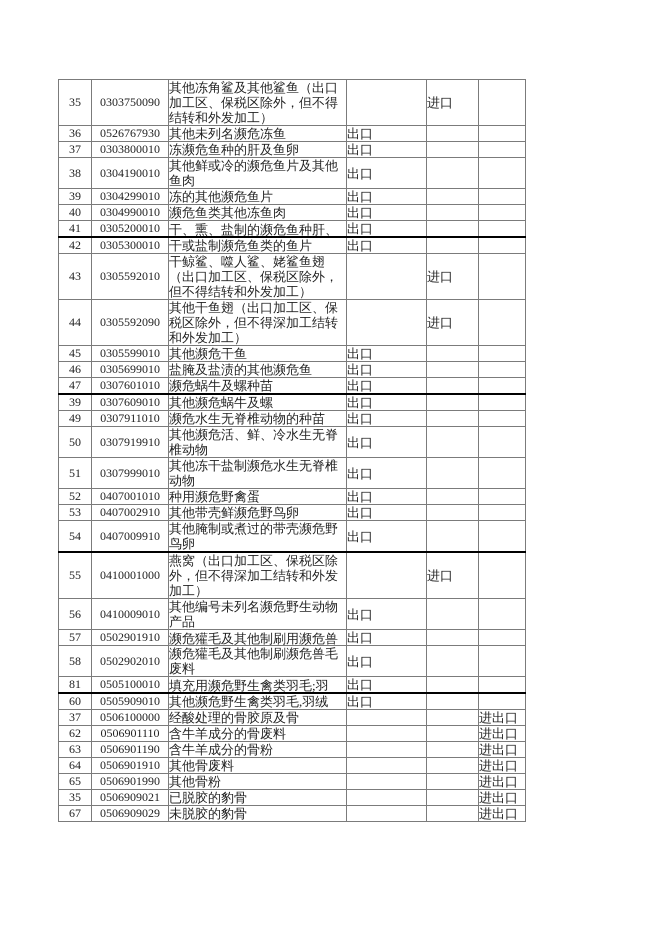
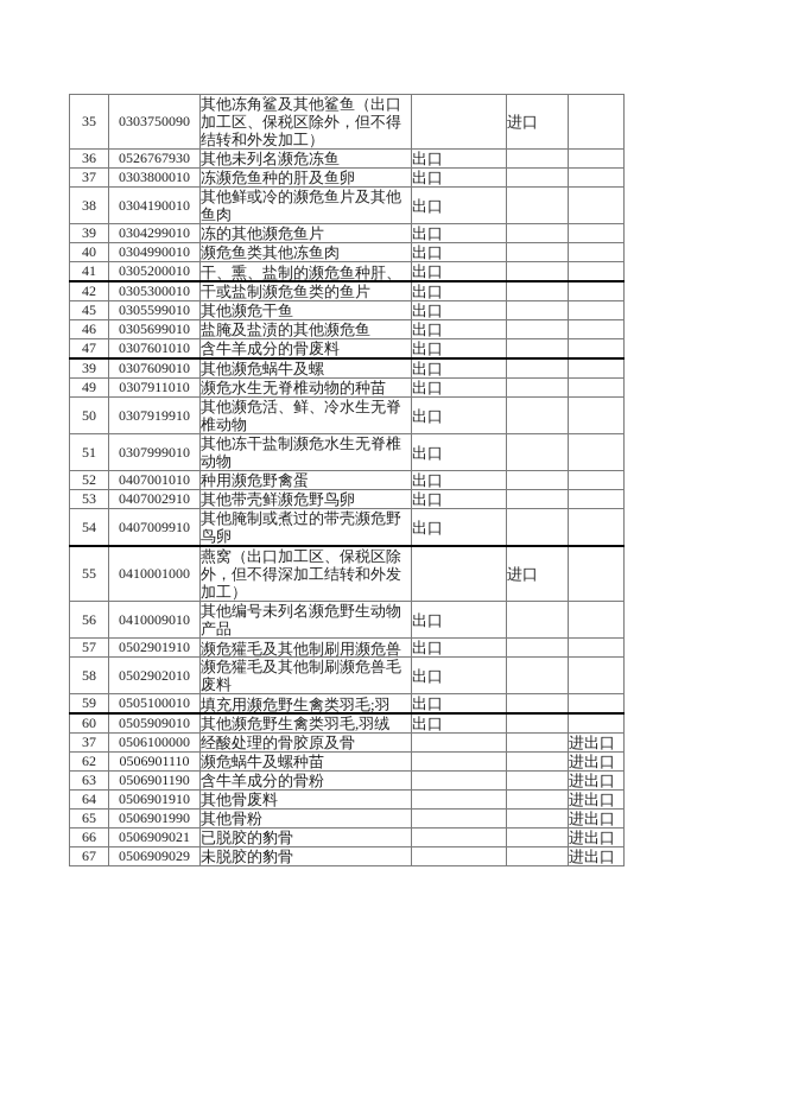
  35	0303750090	其他冻角鲨及其他鲨鱼（出口加工区、保税区除外，但不得结转和外发加工）		进口
  36	0526767930	其他未列名濒危冻鱼	出口
  37	0303800010	冻濒危鱼种的肝及鱼卵	出口
  38	0304190010	其他鲜或冷的濒危鱼片及其他鱼肉	出口
  39	0304299010	冻的其他濒危鱼片	出口
  40	0304990010	濒危鱼类其他冻鱼肉	出口
  41	0305200010	干、熏、盐制的濒危鱼种肝、	出口
  42	0305300010	干或盐制濒危鱼类的鱼片	出口
- 43	0305592010	干鲸鲨、噬人鲨、姥鲨鱼翅（出口加工区、保税区除外，但不得结转和外发加工）		进口
- 44	0305592090	其他干鱼翅（出口加工区、保税区除外，但不得深加工结转和外发加工）		进口
  45	0305599010	其他濒危干鱼	出口
  46	0305699010	盐腌及盐渍的其他濒危鱼	出口
- 47	0307601010	濒危蜗牛及螺种苗	出口
+ 47	0307601010	含牛羊成分的骨废料	出口
  39	0307609010	其他濒危蜗牛及螺	出口
  49	0307911010	濒危水生无脊椎动物的种苗	出口
  50	0307919910	其他濒危活、鲜、冷水生无脊椎动物	出口
  51	0307999010	其他冻干盐制濒危水生无脊椎动物	出口
  52	0407001010	种用濒危野禽蛋	出口
  53	0407002910	其他带壳鲜濒危野鸟卵	出口
  54	0407009910	其他腌制或煮过的带壳濒危野鸟卵	出口
  55	0410001000	燕窝（出口加工区、保税区除外，但不得深加工结转和外发加工）		进口
  56	0410009010	其他编号未列名濒危野生动物产品	出口
  57	0502901910	濒危獾毛及其他制刷用濒危兽	出口
  58	0502902010	濒危獾毛及其他制刷濒危兽毛废料	出口
- 81	0505100010	填充用濒危野生禽类羽毛;羽	出口
+ 59	0505100010	填充用濒危野生禽类羽毛;羽	出口
  60	0505909010	其他濒危野生禽类羽毛,羽绒	出口
  37	0506100000	经酸处理的骨胶原及骨			进出口
- 62	0506901110	含牛羊成分的骨废料			进出口
+ 62	0506901110	濒危蜗牛及螺种苗			进出口
  63	0506901190	含牛羊成分的骨粉			进出口
  64	0506901910	其他骨废料			进出口
  65	0506901990	其他骨粉			进出口
- 35	0506909021	已脱胶的豹骨			进出口
+ 66	0506909021	已脱胶的豹骨			进出口
  67	0506909029	未脱胶的豹骨			进出口
